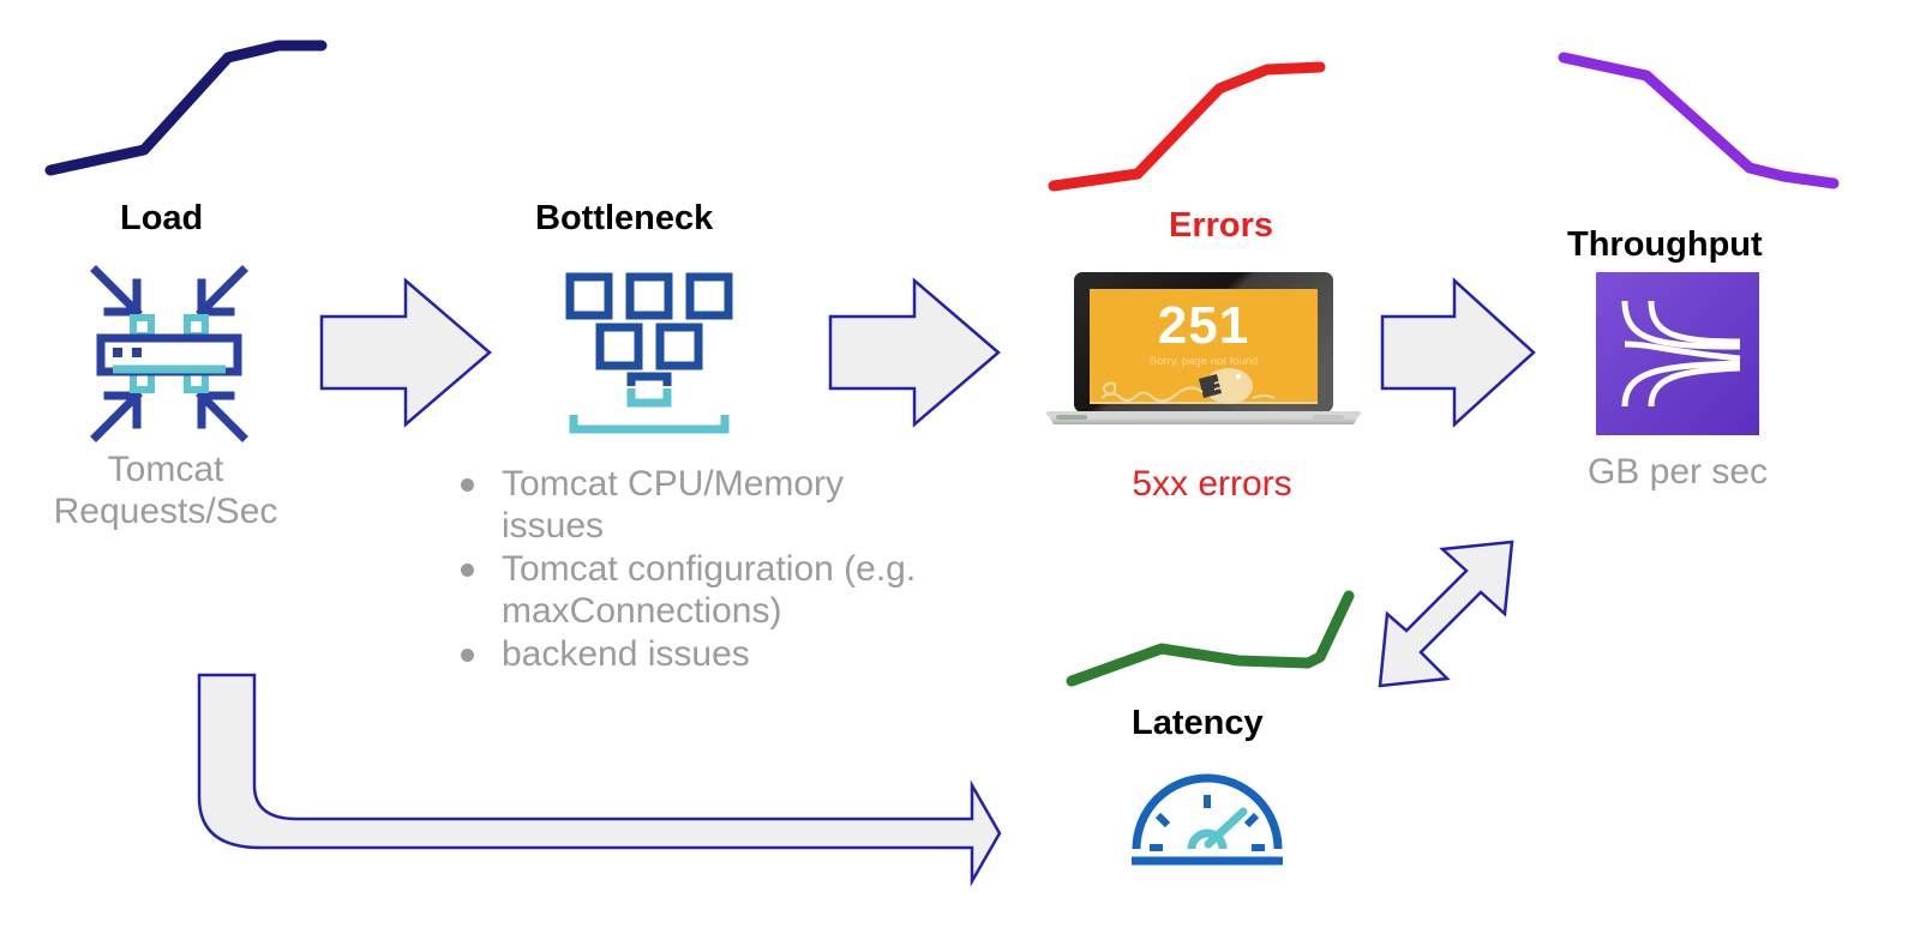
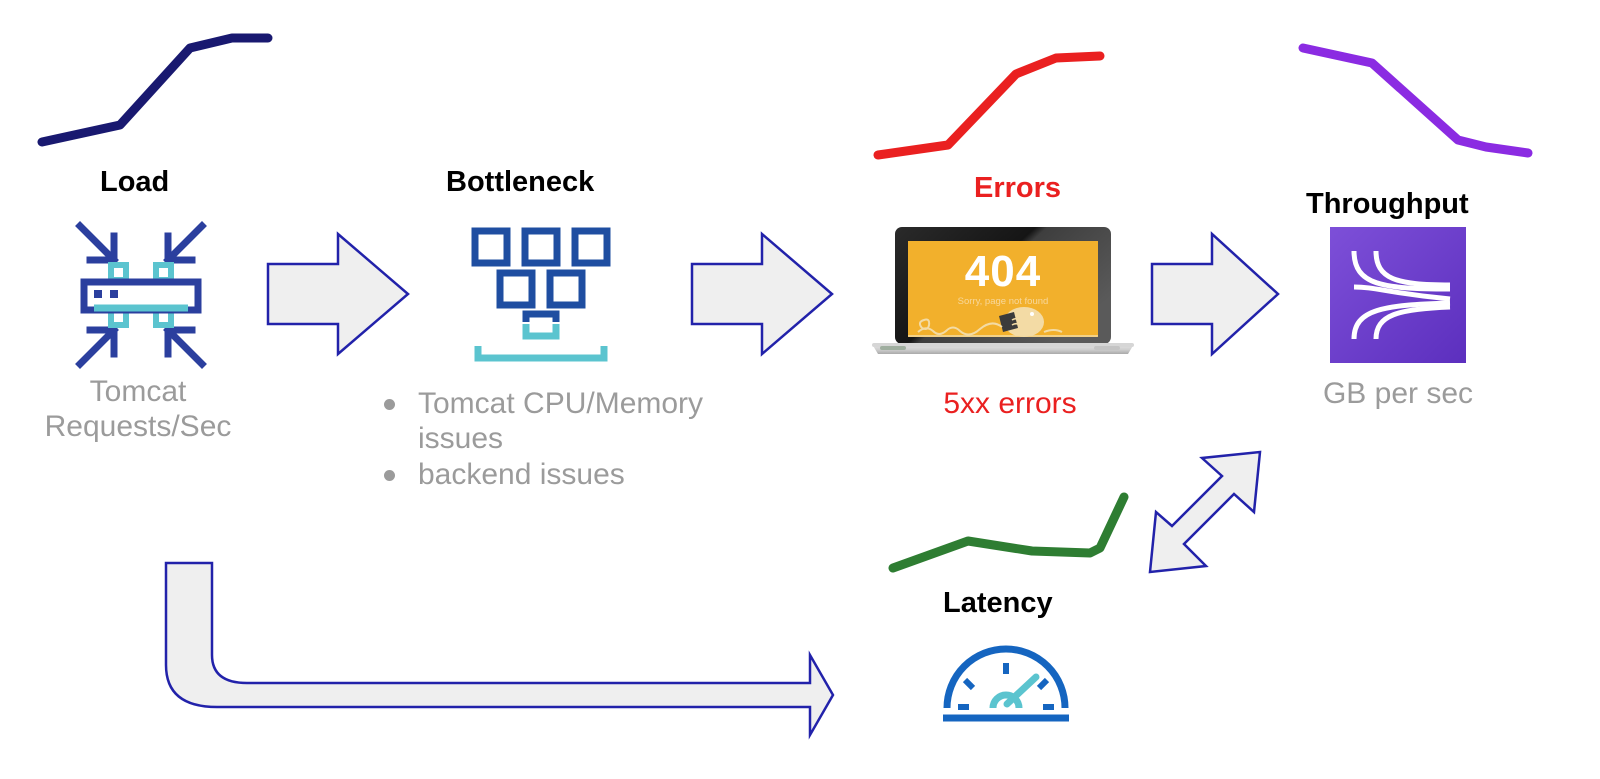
  Load
  Tomcat
  Requests/Sec
  Bottleneck
  Tomcat CPU/Memory issues
- Tomcat configuration (e.g. maxConnections)
  backend issues
  Errors
- 251
+ 404
  Sorry, page not found
  5xx errors
  Throughput
  GB per sec
  Latency
